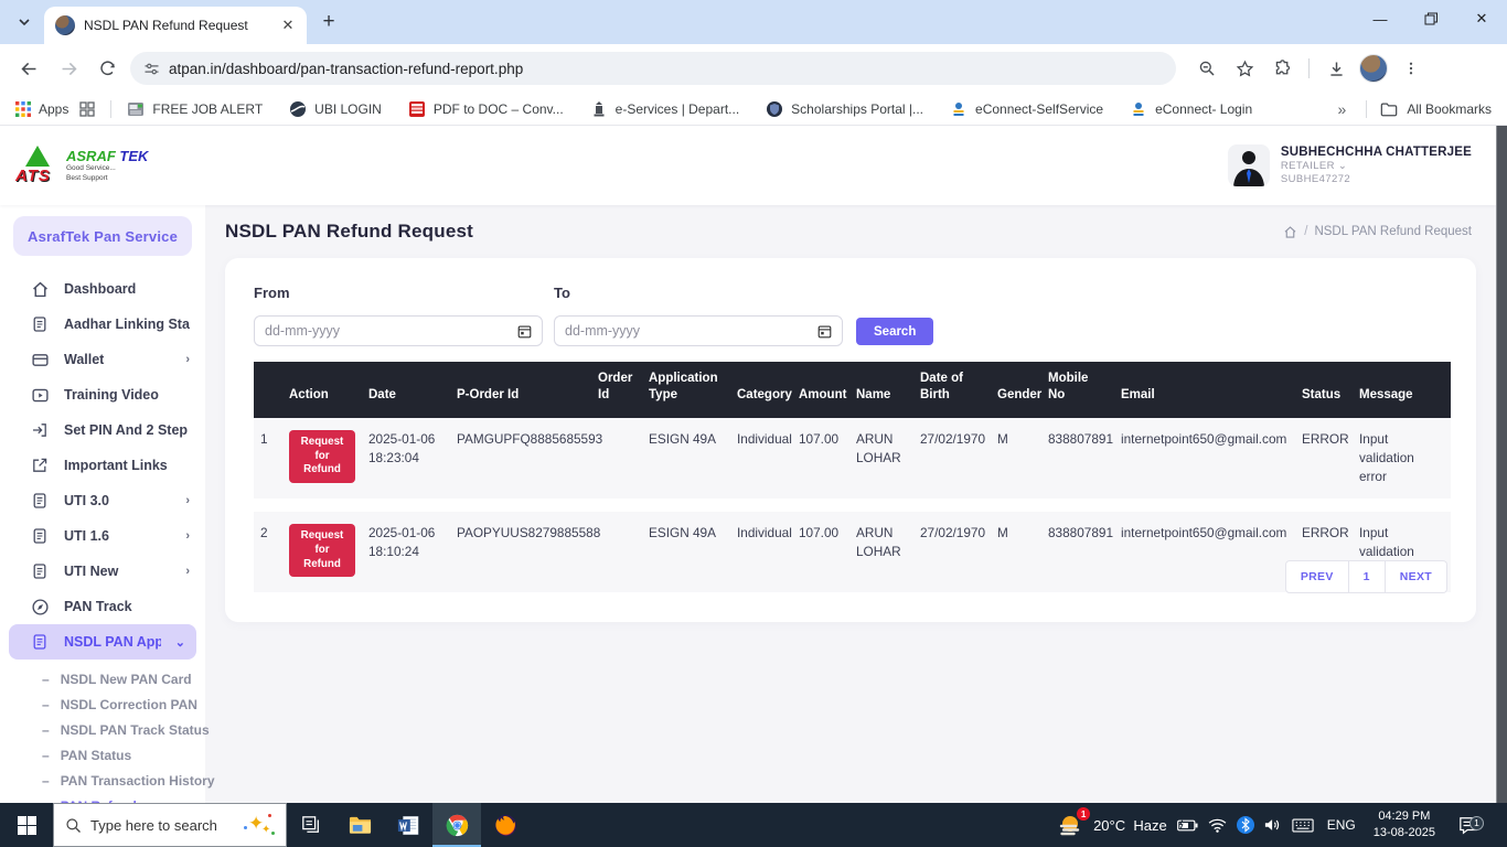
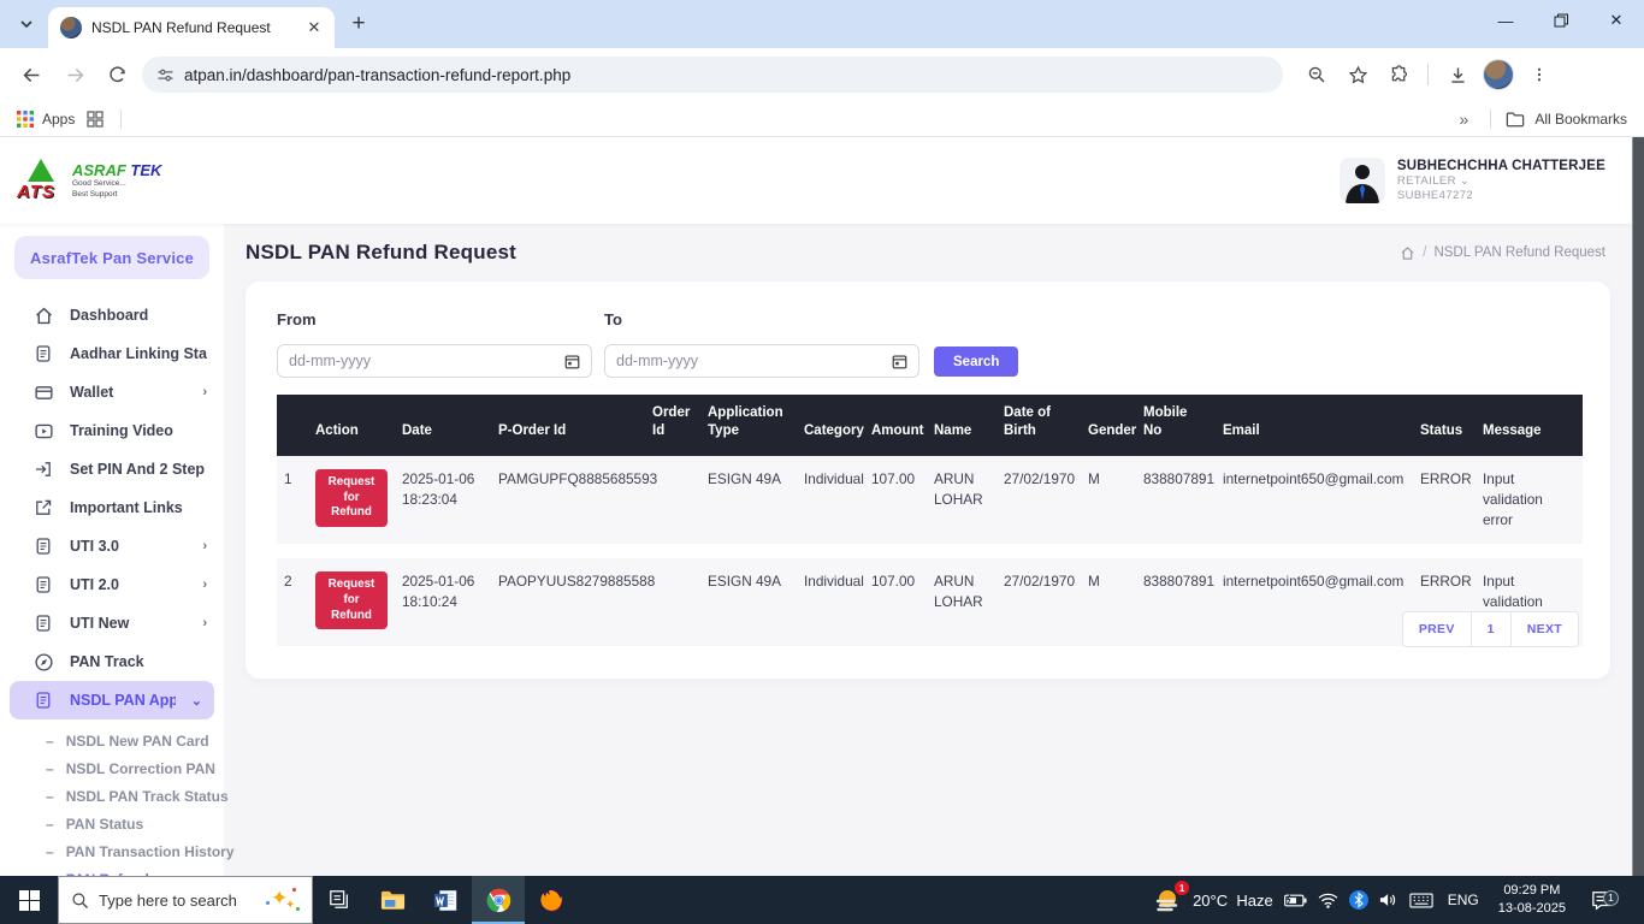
  NSDL PAN Refund Request
  ✕
  +
  —
  ✕
  atpan.in/dashboard/pan-transaction-refund-report.php
  Apps
- FREE JOB ALERT
- UBI LOGIN
- PDF to DOC – Conv...
- e-Services | Depart...
- Scholarships Portal |...
- eConnect-SelfService
- eConnect- Login
  »
  All Bookmarks
  ATS
  ASRAF TEK
  SUBHECHCHHA CHATTERJEE
  RETAILER ⌄
  SUBHE47272
  AsrafTek Pan Service
  Dashboard
  Aadhar Linking Sta
  Wallet
  ›
  Training Video
  Set PIN And 2 Step
  Important Links
  UTI 3.0
  ›
- UTI 1.6
+ UTI 2.0
  ›
  UTI New
  ›
  PAN Track
  ⌄
  –
  NSDL New PAN Card
  –
  NSDL Correction PAN
  –
  NSDL PAN Track Status
  –
  PAN Status
  –
  PAN Transaction History
  NSDL PAN Refund Request
  /
  NSDL PAN Refund Request
  From
  dd-mm-yyyy
  To
  dd-mm-yyyy
  Search
  	Action	Date	P-Order Id	Order Id	Application Type	Category	Amount	Name	Date of Birth	Gender	Mobile No	Email	Status	Message
  1	Request for Refund	2025-01-06 18:23:04	PAMGUPFQ8885685593		ESIGN 49A	Individual	107.00	ARUN LOHAR	27/02/1970	M	838807891	internetpoint650@gmail.com	ERROR	Input validation error
  2	Request for Refund	2025-01-06 18:10:24	PAOPYUUS8279885588		ESIGN 49A	Individual	107.00	ARUN LOHAR	27/02/1970	M	838807891	internetpoint650@gmail.com	ERROR	Input validation
  PREV
  1
  NEXT
  Type here to search
  ✦
  ✦
  1
  20°C Haze
  ENG
- 04:29 PM
+ 09:29 PM
  13-08-2025
  1
